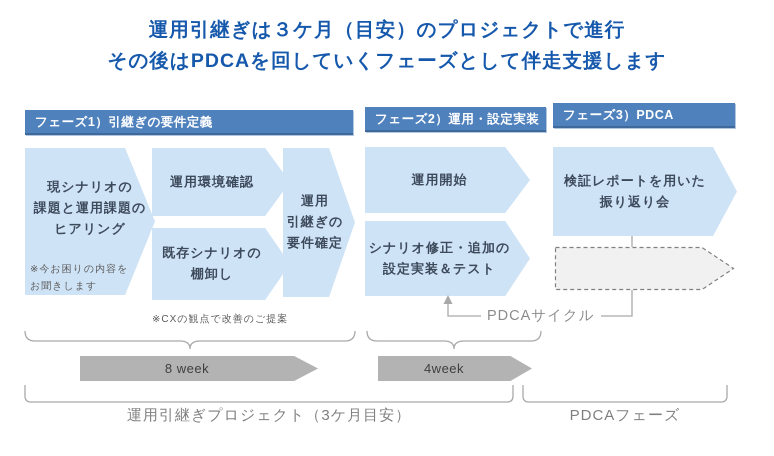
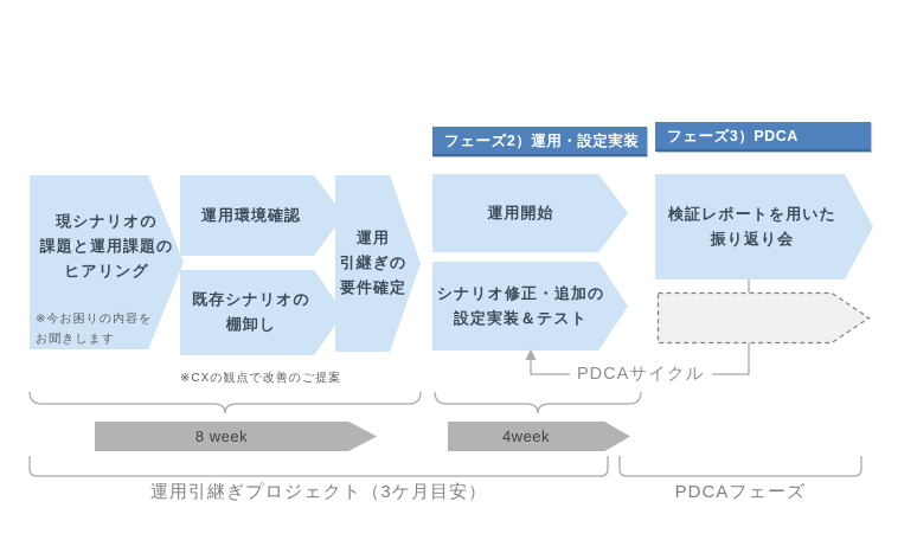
- 運用引継ぎは３ケ月（目安）のプロジェクトで進行
- その後はPDCAを回していくフェーズとして伴走支援します
- フェーズ1）引継ぎの要件定義
  フェーズ2）運用・設定実装
  フェーズ3）PDCA
  現シナリオの
  課題と運用課題の
  ヒアリング
  ※今お困りの内容を
  お聞きします
  運用環境確認
  既存シナリオの
  棚卸し
  ※CXの観点で改善のご提案
  運用
  引継ぎの
  要件確定
  運用開始
  シナリオ修正・追加の
  設定実装＆テスト
  検証レポートを用いた
  振り返り会
  PDCAサイクル
  8 week
  4week
  運用引継ぎプロジェクト（3ケ月目安）
  PDCAフェーズ
